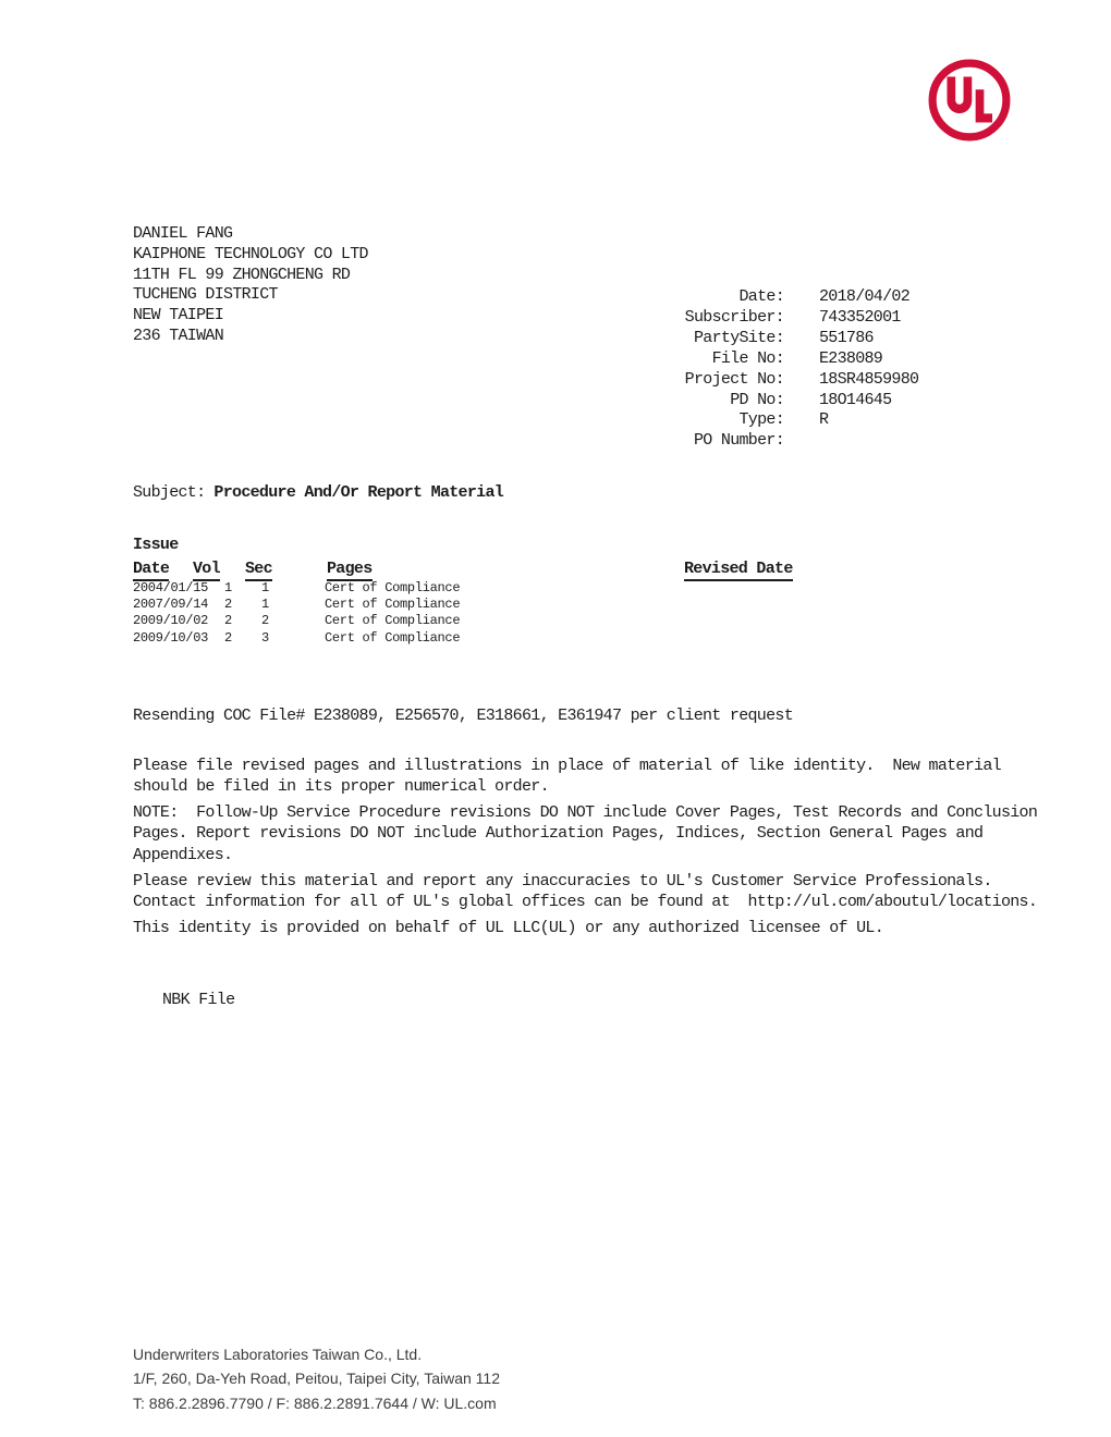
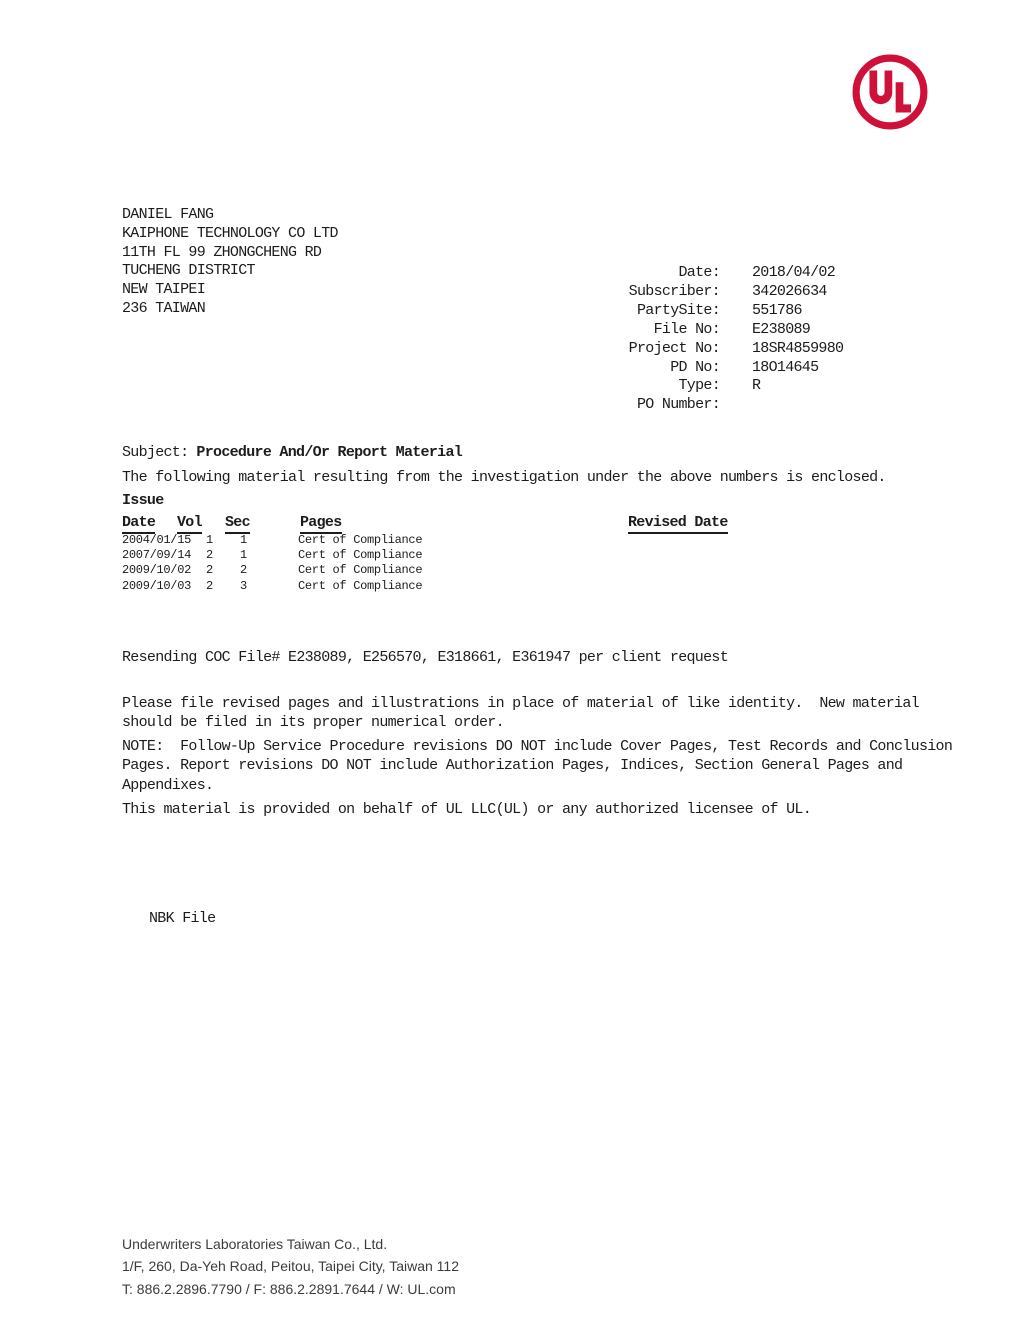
  DANIEL FANG
  KAIPHONE TECHNOLOGY CO LTD
  11TH FL 99 ZHONGCHENG RD
  TUCHENG DISTRICT
  NEW TAIPEI
  236 TAIWAN
  Date:
  2018/04/02
  Subscriber:
- 743352001
+ 342026634
  PartySite:
  551786
  File No:
  E238089
  Project No:
  18SR4859980
  PD No:
  18O14645
  Type:
  R
  PO Number:
  Subject: Procedure And/Or Report Material
+ The following material resulting from the investigation under the above numbers is enclosed.
  Issue
  Date
  Vol
  Sec
  Pages
  Revised Date
  2004/01/15
  1
  1
  Cert of Compliance
  2007/09/14
  2
  1
  Cert of Compliance
  2009/10/02
  2
  2
  Cert of Compliance
  2009/10/03
  2
  3
  Cert of Compliance
  Resending COC File# E238089, E256570, E318661, E361947 per client request
  Please file revised pages and illustrations in place of material of like identity. New material
  should be filed in its proper numerical order.
  NOTE: Follow-Up Service Procedure revisions DO NOT include Cover Pages, Test Records and Conclusion
  Pages. Report revisions DO NOT include Authorization Pages, Indices, Section General Pages and
  Appendixes.
- Please review this material and report any inaccuracies to UL's Customer Service Professionals.
- Contact information for all of UL's global offices can be found at http://ul.com/aboutul/locations.
- This identity is provided on behalf of UL LLC(UL) or any authorized licensee of UL.
+ This material is provided on behalf of UL LLC(UL) or any authorized licensee of UL.
  NBK File
  Underwriters Laboratories Taiwan Co., Ltd.
  1/F, 260, Da-Yeh Road, Peitou, Taipei City, Taiwan 112
  T: 886.2.2896.7790 / F: 886.2.2891.7644 / W: UL.com
